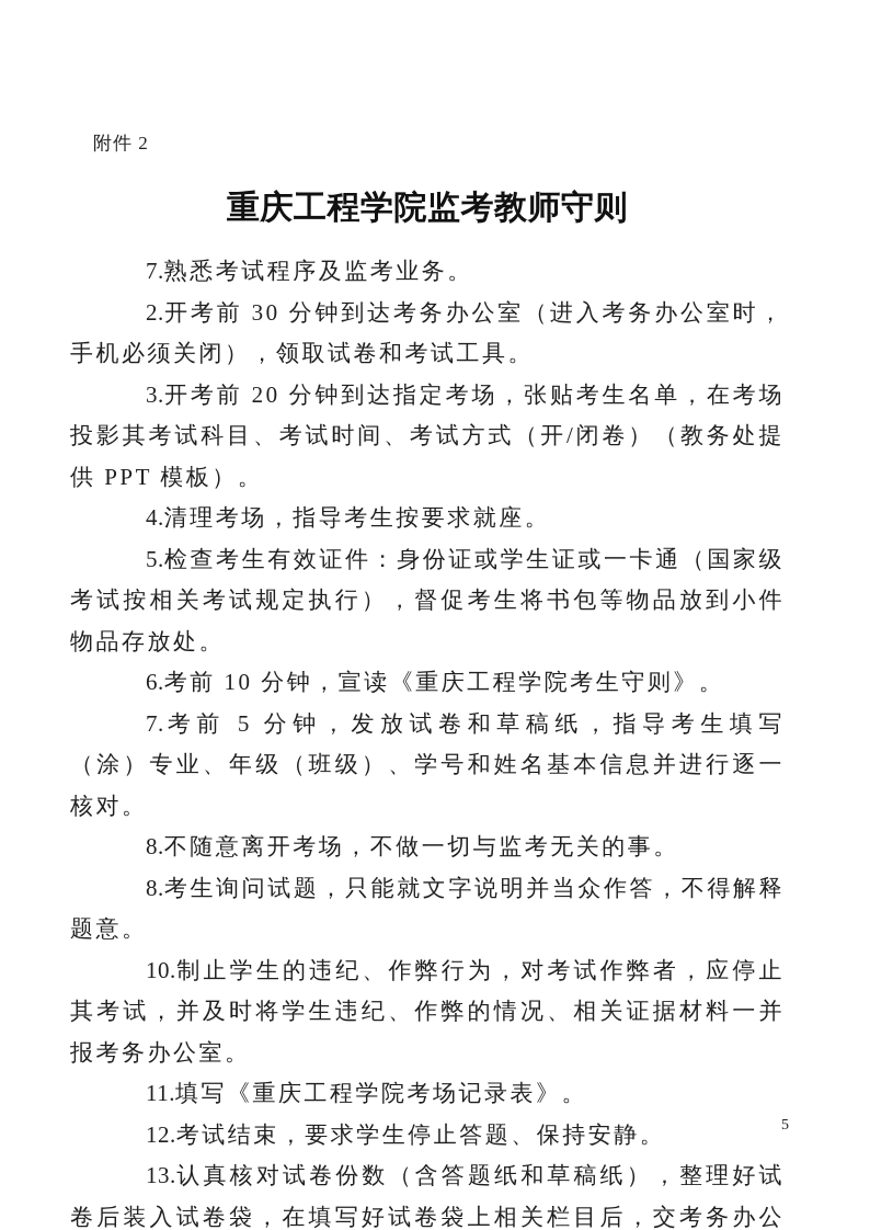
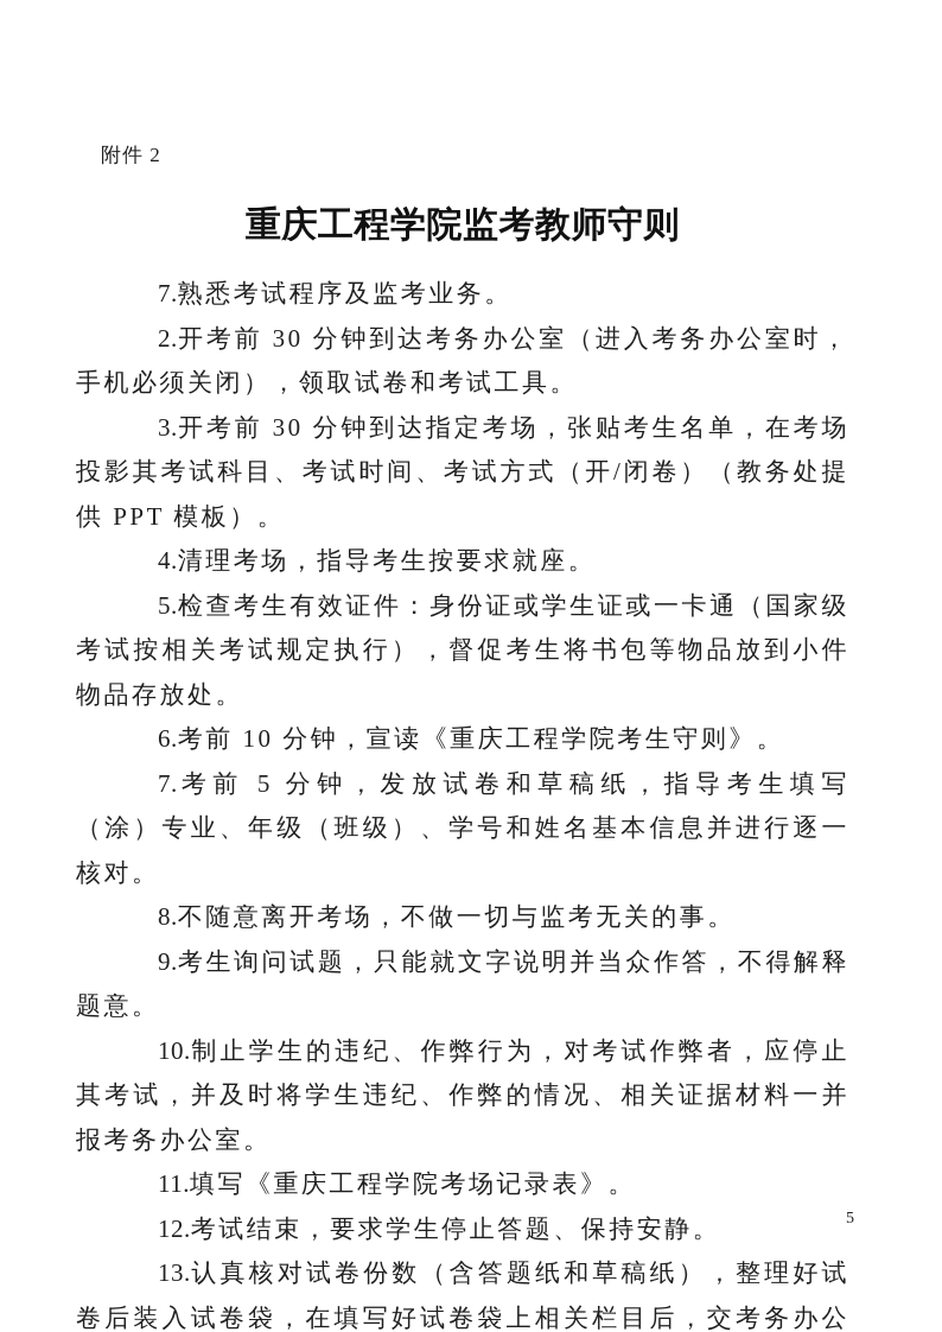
  附件 2
  重庆工程学院监考教师守则
  7.熟悉考试程序及监考业务。
  2.开考前 30 分钟到达考务办公室（进入考务办公室时，手机必须关闭），领取试卷和考试工具。
- 3.开考前 20 分钟到达指定考场，张贴考生名单，在考场投影其考试科目、考试时间、考试方式（开/闭卷）（教务处提供 PPT 模板）。
+ 3.开考前 30 分钟到达指定考场，张贴考生名单，在考场投影其考试科目、考试时间、考试方式（开/闭卷）（教务处提供 PPT 模板）。
  4.清理考场，指导考生按要求就座。
  5.检查考生有效证件：身份证或学生证或一卡通（国家级考试按相关考试规定执行），督促考生将书包等物品放到小件物品存放处。
  6.考前 10 分钟，宣读《重庆工程学院考生守则》。
  7.考前 5 分钟，发放试卷和草稿纸，指导考生填写（涂）专业、年级（班级）、学号和姓名基本信息并进行逐一核对。
  8.不随意离开考场，不做一切与监考无关的事。
- 8.考生询问试题，只能就文字说明并当众作答，不得解释题意。
+ 9.考生询问试题，只能就文字说明并当众作答，不得解释题意。
  10.制止学生的违纪、作弊行为，对考试作弊者，应停止其考试，并及时将学生违纪、作弊的情况、相关证据材料一并报考务办公室。
  11.填写《重庆工程学院考场记录表》。
  12.考试结束，要求学生停止答题、保持安静。
  13.认真核对试卷份数（含答题纸和草稿纸），整理好试卷后装入试卷袋，在填写好试卷袋上相关栏目后，交考务办公
  5
